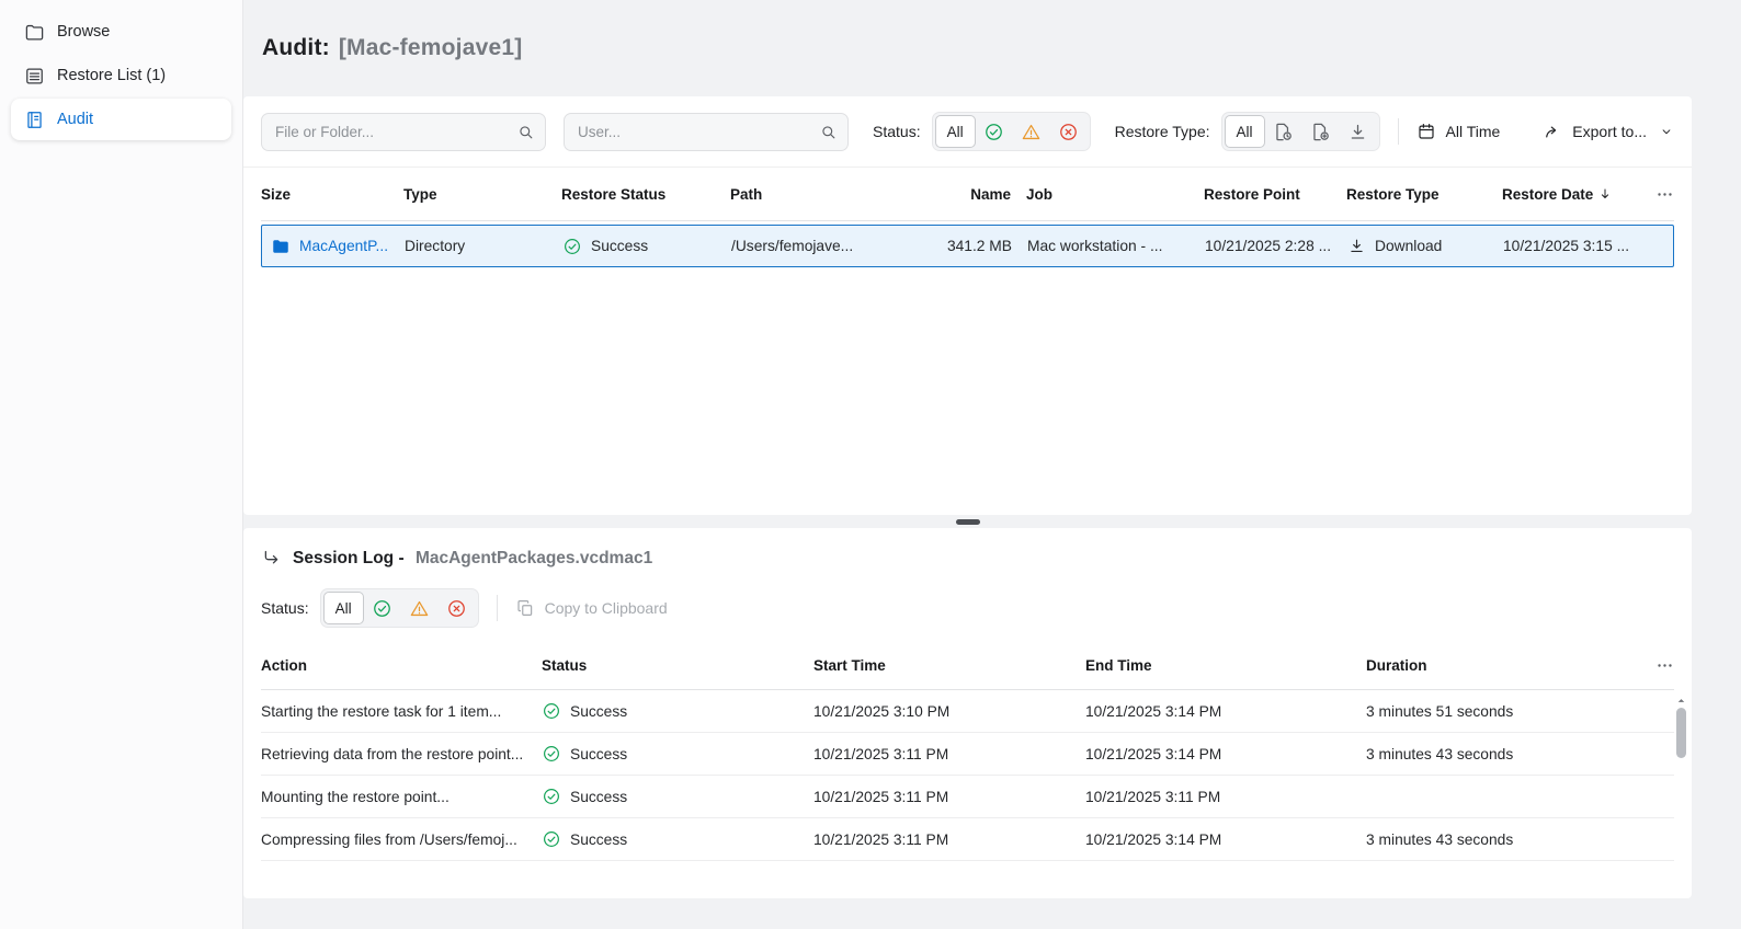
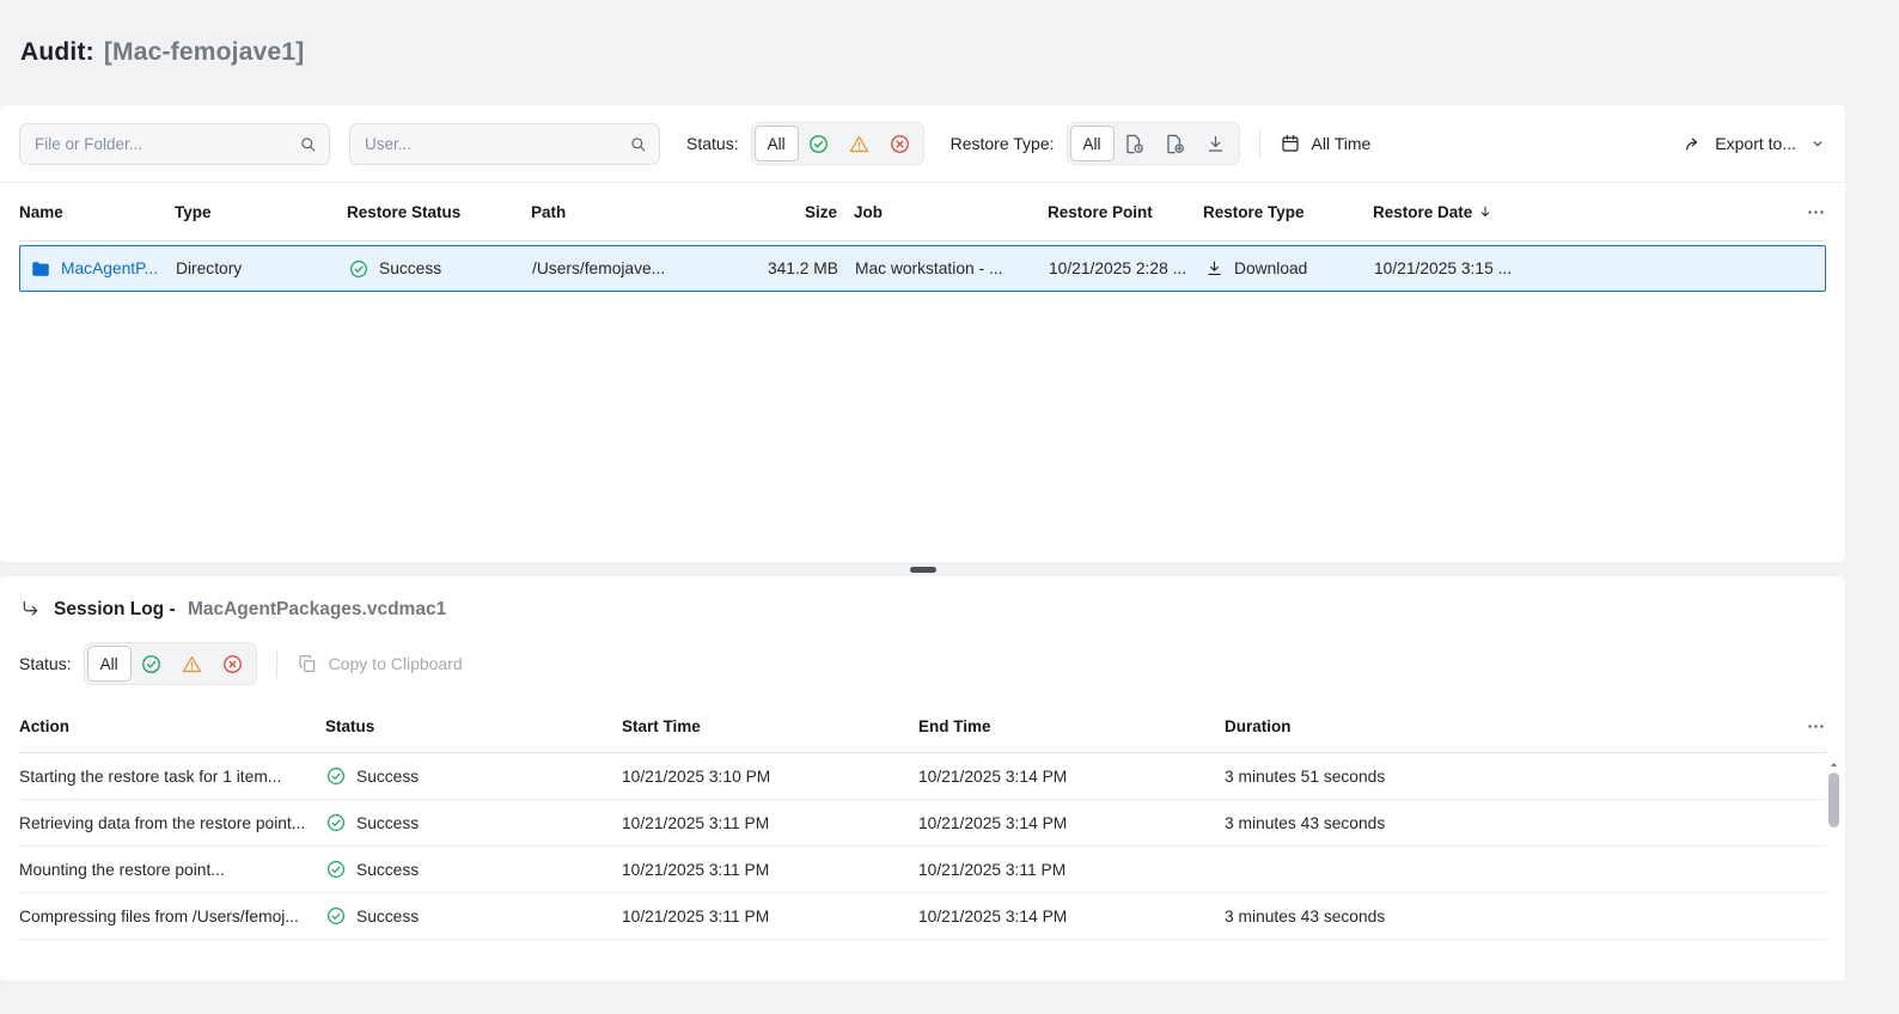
- Browse
- Restore List (1)
- Audit
  Audit:
  [Mac-femojave1]
  File or Folder...
  User...
  Status:
  All
  Restore Type:
  All
  All Time
  Export to...
- Size
+ Name
  Type
  Restore Status
  Path
- Name
+ Size
  Job
  Restore Point
  Restore Type
  Restore Date
  MacAgentP...
  Directory
  Success
  /Users/femojave...
  341.2 MB
  Mac workstation - ...
  10/21/2025 2:28 ...
  Download
  10/21/2025 3:15 ...
  Session Log - MacAgentPackages.vcdmac1
  Status:
  All
  Copy to Clipboard
  Action
  Status
  Start Time
  End Time
  Duration
  Starting the restore task for 1 item...
  Success
  10/21/2025 3:10 PM
  10/21/2025 3:14 PM
  3 minutes 51 seconds
  Retrieving data from the restore point...
  Success
  10/21/2025 3:11 PM
  10/21/2025 3:14 PM
  3 minutes 43 seconds
  Mounting the restore point...
  Success
  10/21/2025 3:11 PM
  10/21/2025 3:11 PM
  Compressing files from /Users/femoj...
  Success
  10/21/2025 3:11 PM
  10/21/2025 3:14 PM
  3 minutes 43 seconds
